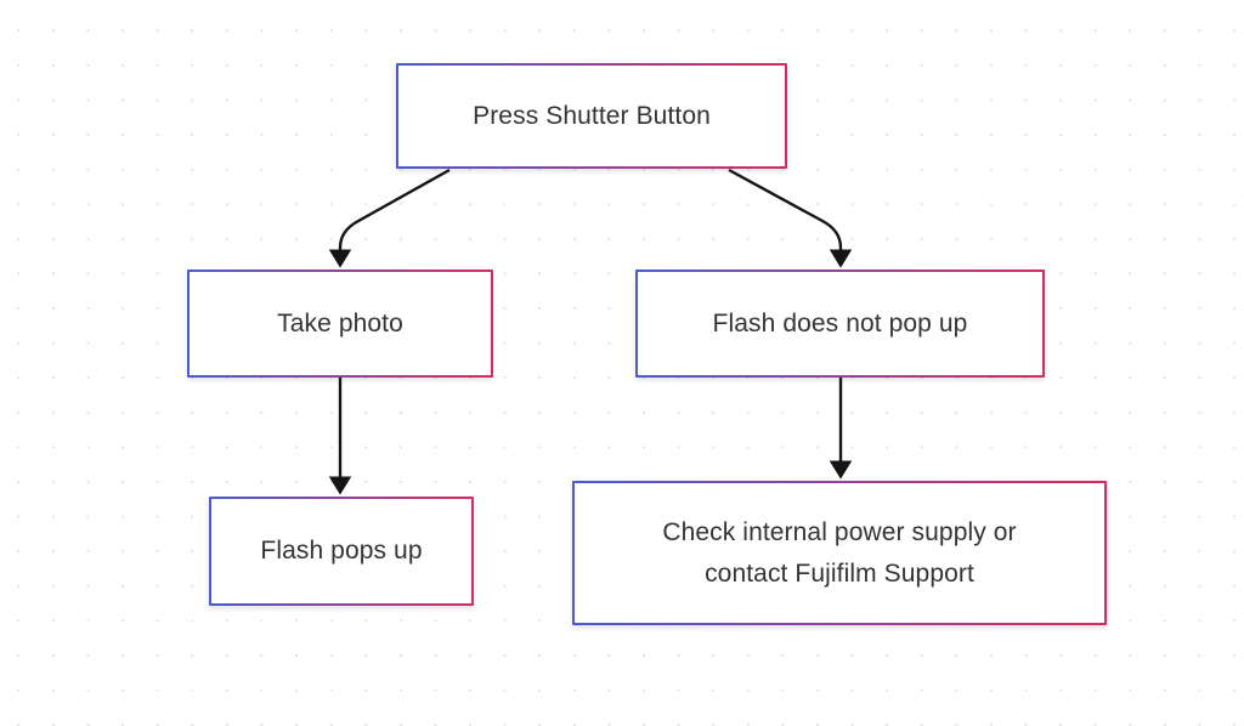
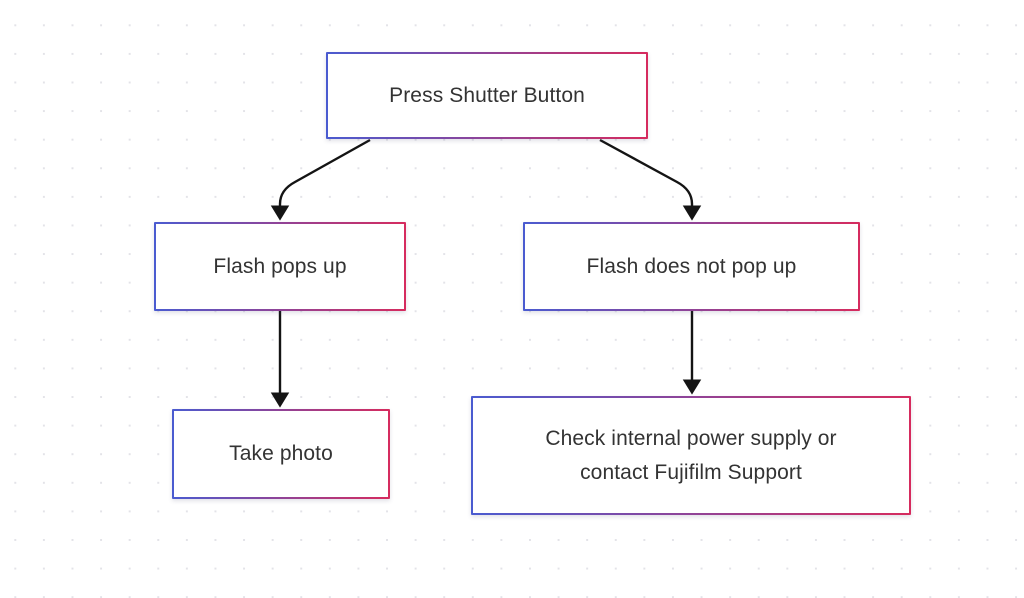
  Press Shutter Button
- Take photo
+ Flash pops up
  Flash does not pop up
- Flash pops up
+ Take photo
  Check internal power supply or
  contact Fujifilm Support
